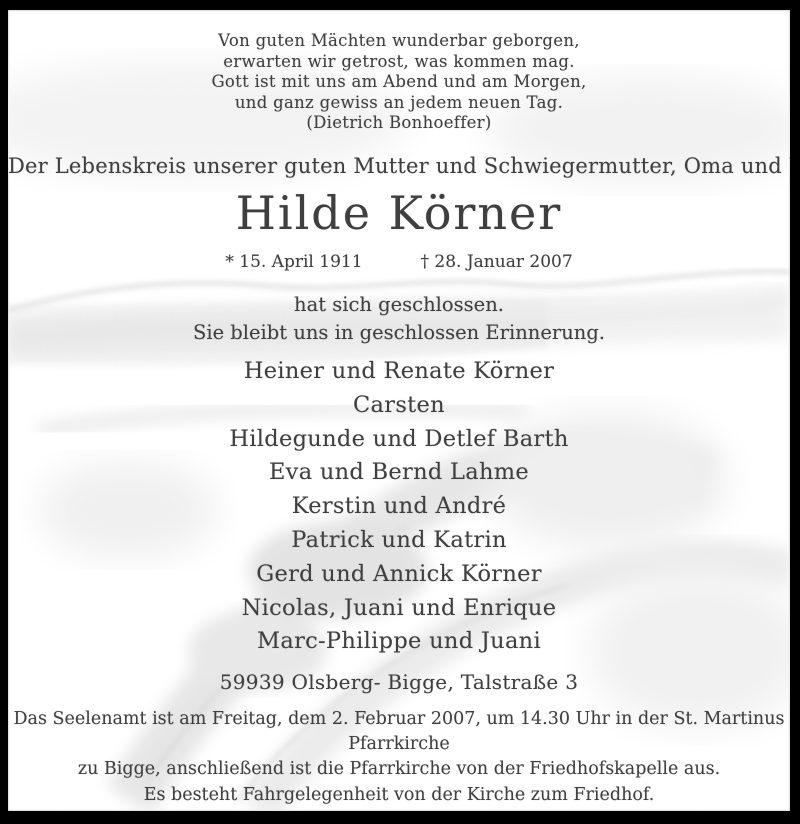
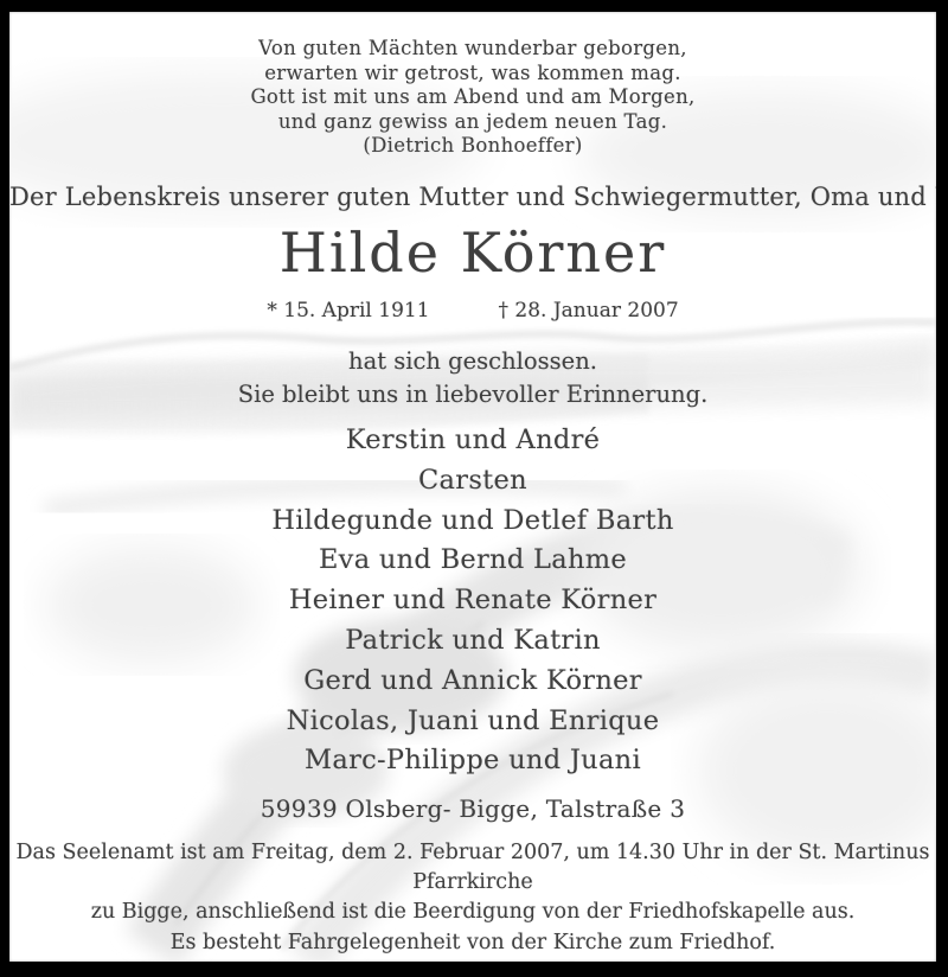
  Von guten Mächten wunderbar geborgen,
  erwarten wir getrost, was kommen mag.
  Gott ist mit uns am Abend und am Morgen,
  und ganz gewiss an jedem neuen Tag.
  (Dietrich Bonhoeffer)
  Der Lebenskreis unserer guten Mutter und Schwiegermutter, Oma und
  Hilde Körner
  * 15. April 1911
  † 28. Januar 2007
  hat sich geschlossen.
- Sie bleibt uns in geschlossen Erinnerung.
+ Sie bleibt uns in liebevoller Erinnerung.
- Heiner und Renate Körner
+ Kerstin und André
  Carsten
  Hildegunde und Detlef Barth
  Eva und Bernd Lahme
- Kerstin und André
+ Heiner und Renate Körner
  Patrick und Katrin
  Gerd und Annick Körner
  Nicolas, Juani und Enrique
  Marc-Philippe und Juani
  59939 Olsberg- Bigge, Talstraße 3
  Das Seelenamt ist am Freitag, dem 2. Februar 2007, um 14.30 Uhr in der St. Martinus Pfarrkirche
- zu Bigge, anschließend ist die Pfarrkirche von der Friedhofskapelle aus.
+ zu Bigge, anschließend ist die Beerdigung von der Friedhofskapelle aus.
  Es besteht Fahrgelegenheit von der Kirche zum Friedhof.
